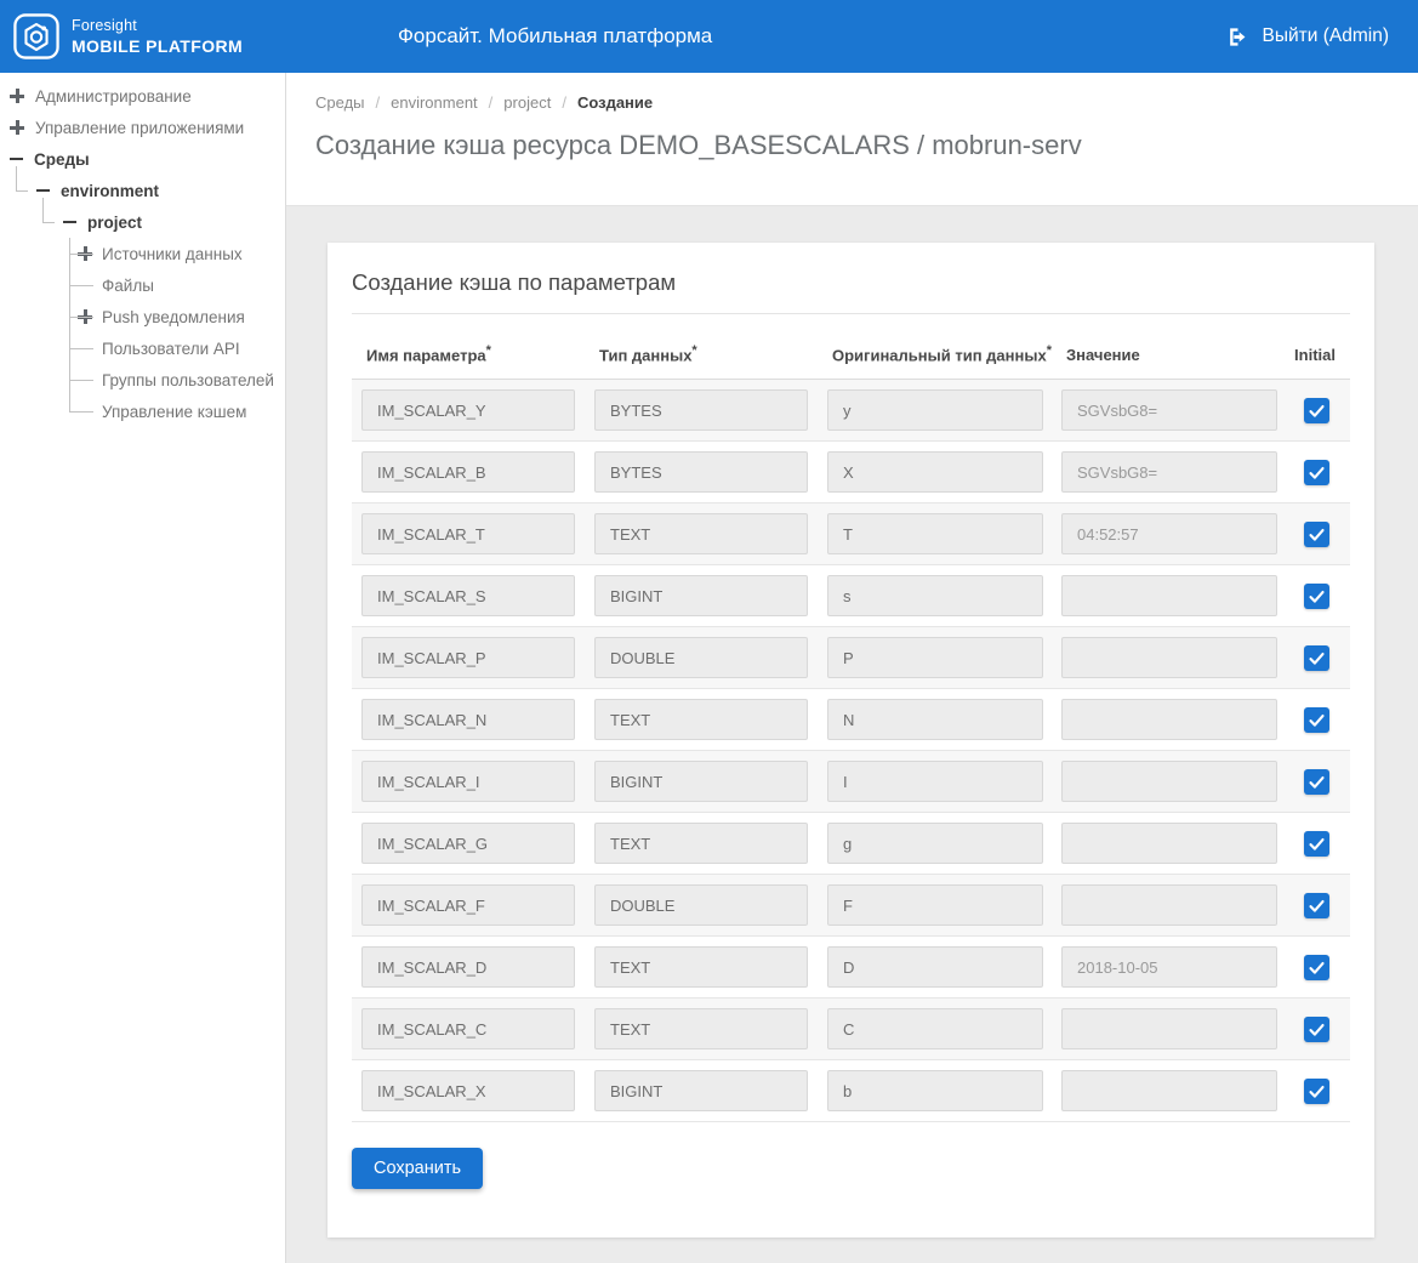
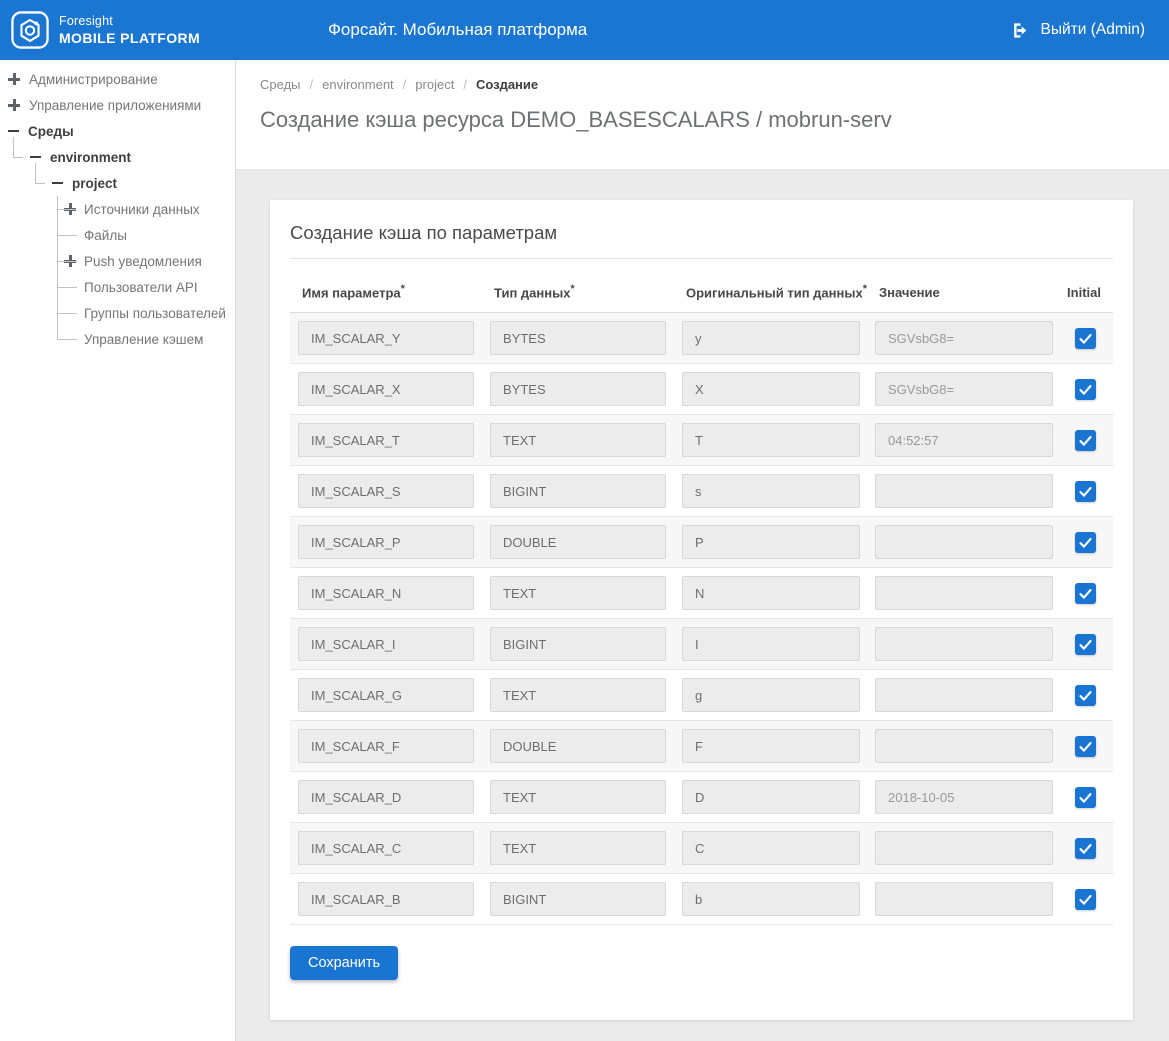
  Foresight
  MOBILE PLATFORM
  Форсайт. Мобильная платформа
  Выйти (Admin)
  Администрирование
  Управление приложениями
  Среды
  environment
  project
  Источники данных
  Файлы
  Push уведомления
  Пользователи API
  Группы пользователей
  Управление кэшем
  Среды
  /
  environment
  /
  project
  /
  Создание
  Создание кэша ресурса DEMO_BASESCALARS / mobrun-serv
  Создание кэша по параметрам
  Имя параметра*
  Тип данных*
  Оригинальный тип данных*
  Значение
  Initial
  IM_SCALAR_Y
  BYTES
  y
  SGVsbG8=
- IM_SCALAR_B
+ IM_SCALAR_X
  BYTES
  X
  SGVsbG8=
  IM_SCALAR_T
  TEXT
  T
  04:52:57
  IM_SCALAR_S
  BIGINT
  s
  IM_SCALAR_P
  DOUBLE
  P
  IM_SCALAR_N
  TEXT
  N
  IM_SCALAR_I
  BIGINT
  I
  IM_SCALAR_G
  TEXT
  g
  IM_SCALAR_F
  DOUBLE
  F
  IM_SCALAR_D
  TEXT
  D
  2018-10-05
  IM_SCALAR_C
  TEXT
  C
- IM_SCALAR_X
+ IM_SCALAR_B
  BIGINT
  b
  Сохранить
